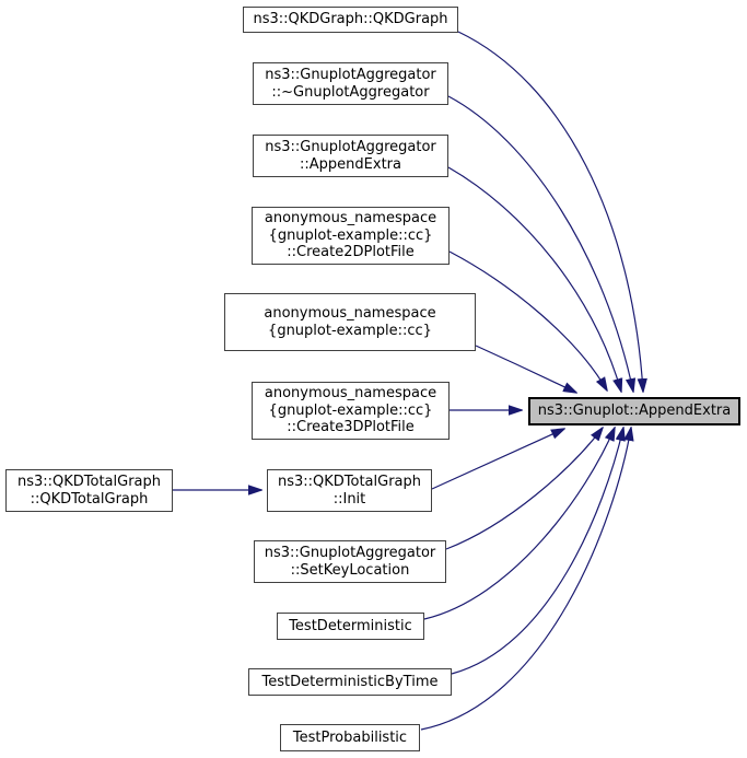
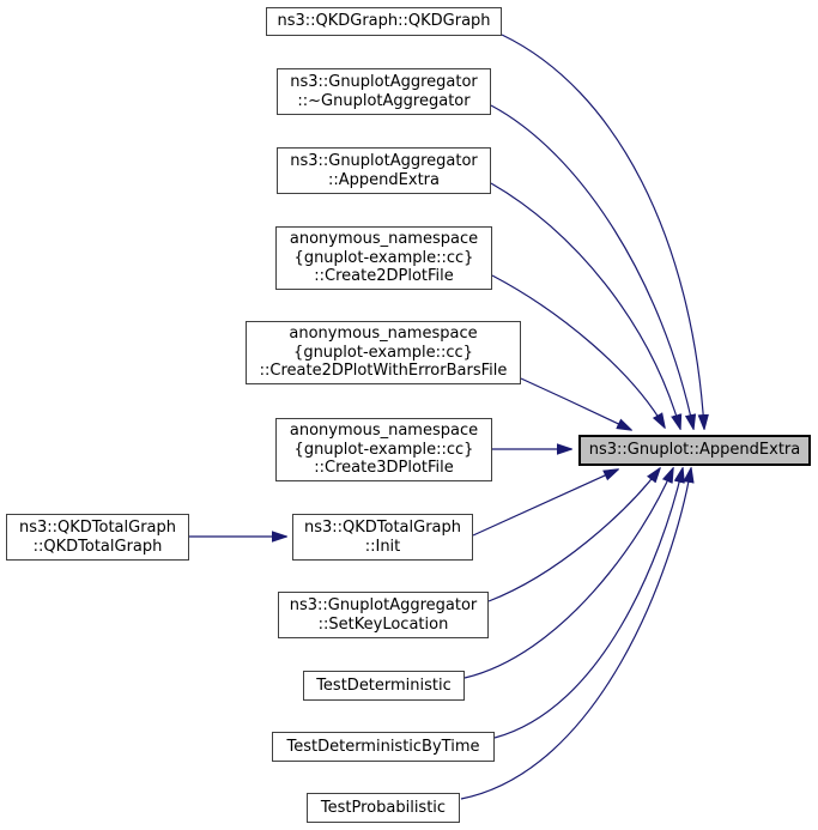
  ns3::QKDGraph::QKDGraph
  ns3::GnuplotAggregator
  ::~GnuplotAggregator
  ns3::GnuplotAggregator
  ::AppendExtra
  anonymous_namespace
  {gnuplot-example::cc}
  ::Create2DPlotFile
  anonymous_namespace
  {gnuplot-example::cc}
+ ::Create2DPlotWithErrorBarsFile
  anonymous_namespace
  {gnuplot-example::cc}
  ::Create3DPlotFile
  ns3::QKDTotalGraph
  ::QKDTotalGraph
  ns3::QKDTotalGraph
  ::Init
  ns3::GnuplotAggregator
  ::SetKeyLocation
  TestDeterministic
  TestDeterministicByTime
  TestProbabilistic
  ns3::Gnuplot::AppendExtra
